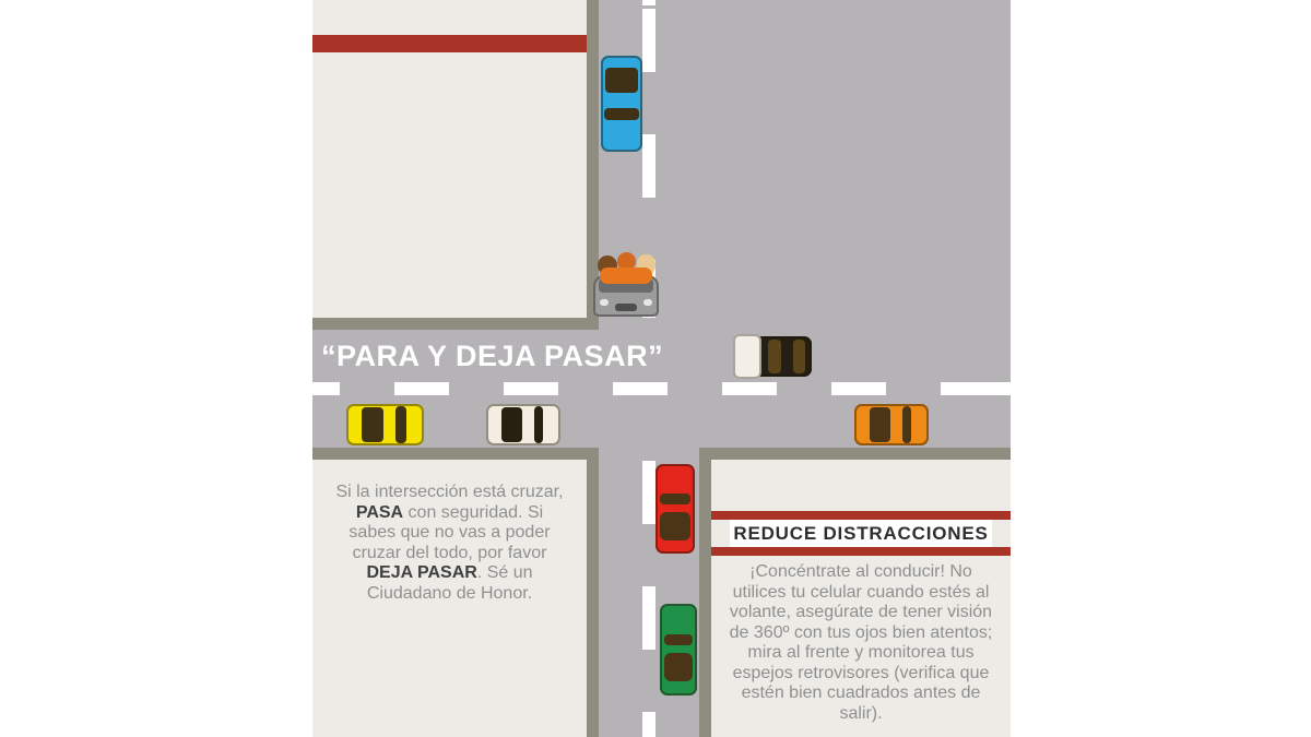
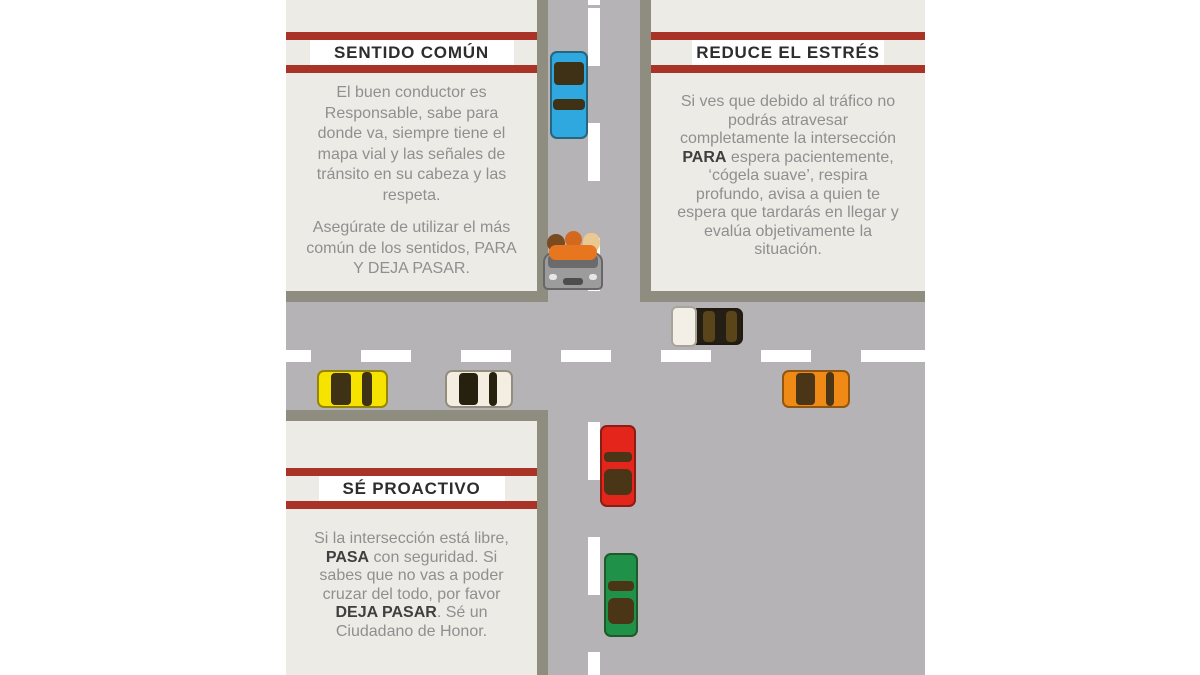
+ SENTIDO COMÚN
+ El buen conductor es Responsable, sabe para donde va, siempre tiene el mapa vial y las señales de tránsito en su cabeza y las respeta.
+ Asegúrate de utilizar el más común de los sentidos, PARA Y DEJA PASAR.
+ REDUCE EL ESTRÉS
+ Si ves que debido al tráfico no podrás atravesar completamente la intersección PARA espera pacientemente, ‘cógela suave’, respira profundo, avisa a quien te espera que tardarás en llegar y evalúa objetivamente la situación.
+ SÉ PROACTIVO
- Si la intersección está cruzar, PASA con seguridad. Si sabes que no vas a poder cruzar del todo, por favor DEJA PASAR. Sé un Ciudadano de Honor.
+ Si la intersección está libre, PASA con seguridad. Si sabes que no vas a poder cruzar del todo, por favor DEJA PASAR. Sé un Ciudadano de Honor.
- REDUCE DISTRACCIONES
- ¡Concéntrate al conducir! No utilices tu celular cuando estés al volante, asegúrate de tener visión de 360º con tus ojos bien atentos; mira al frente y monitorea tus espejos retrovisores (verifica que estén bien cuadrados antes de salir).
- “PARA Y DEJA PASAR”
